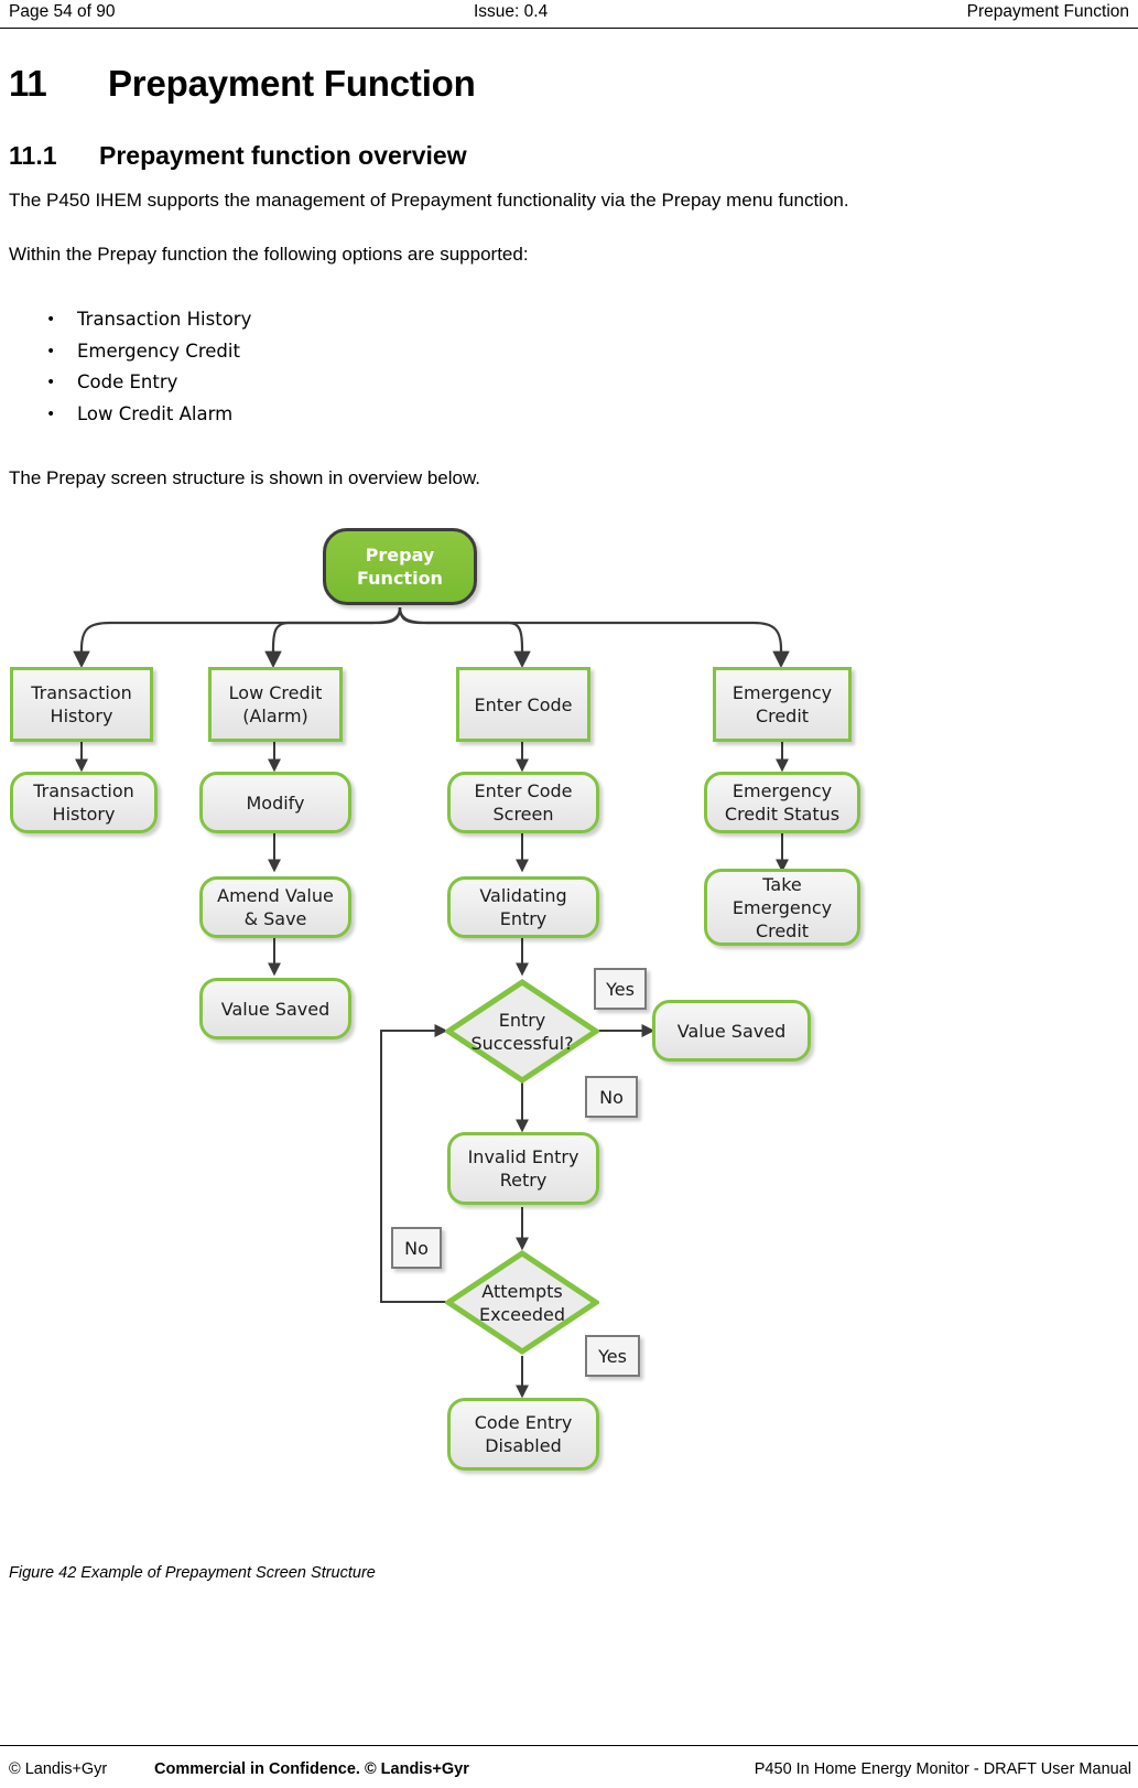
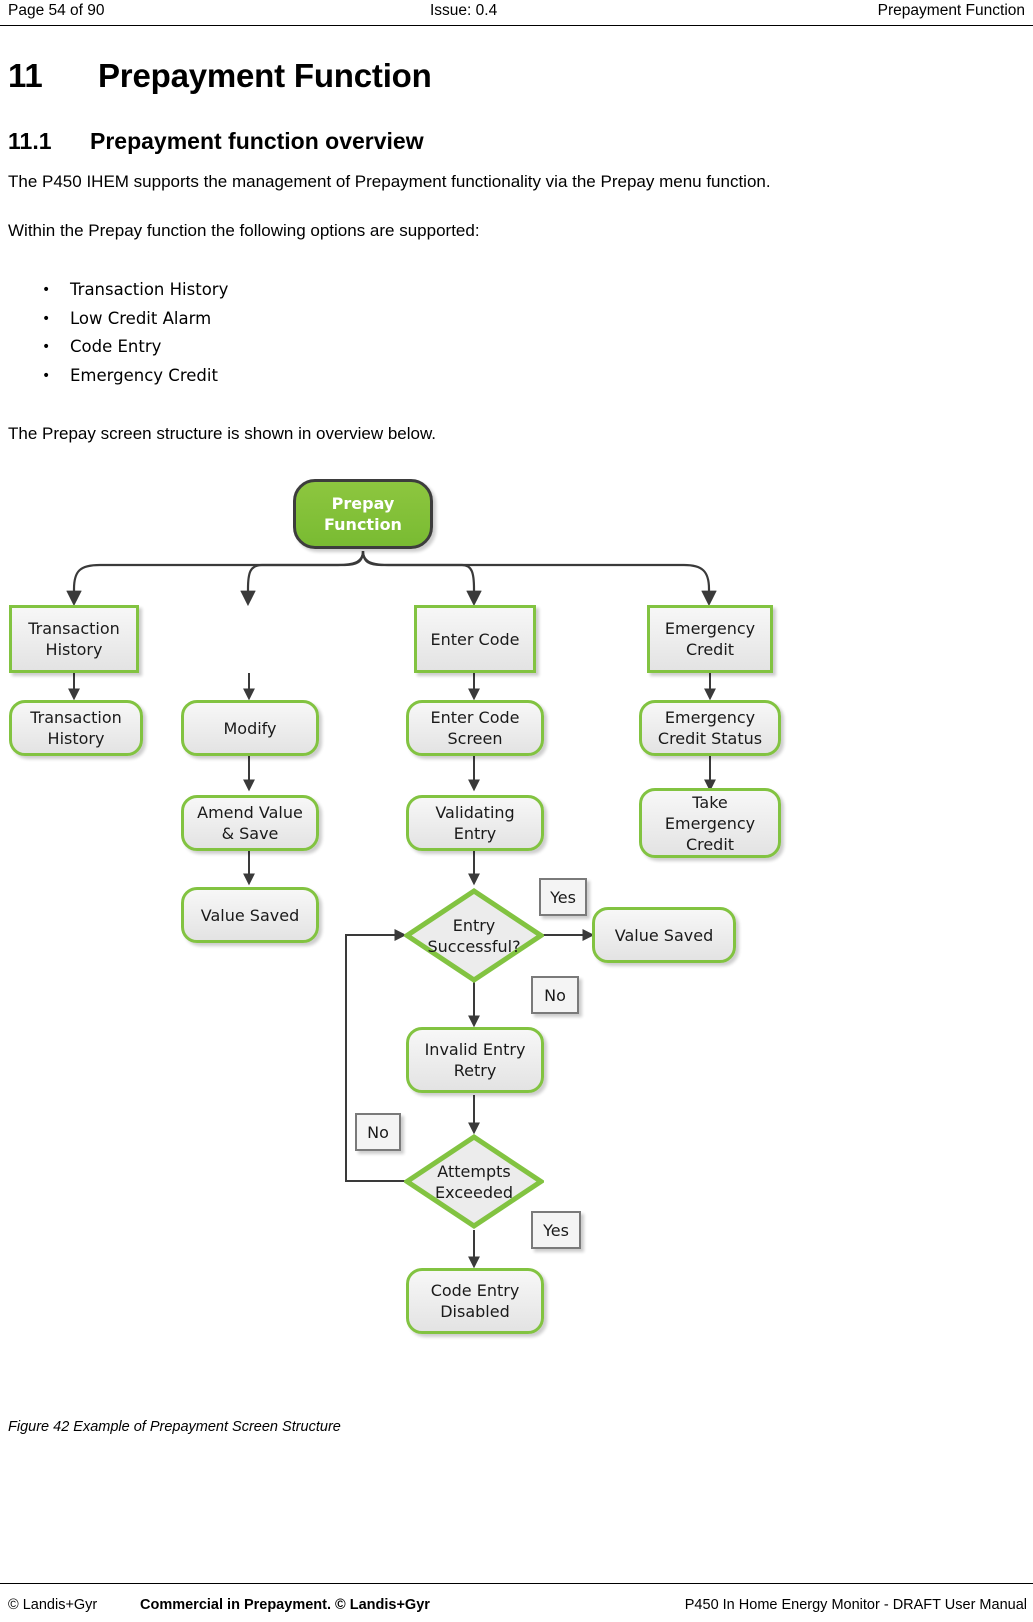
  Page 54 of 90
  Issue: 0.4
  Prepayment Function
  11 Prepayment Function
  11.1 Prepayment function overview
  The P450 IHEM supports the management of Prepayment functionality via the Prepay menu function.
  Within the Prepay function the following options are supported:
  Transaction History
- Emergency Credit
+ Low Credit Alarm
  Code Entry
- Low Credit Alarm
+ Emergency Credit
  The Prepay screen structure is shown in overview below.
  Prepay
  Function
  Transaction
  History
- Low Credit
- (Alarm)
  Enter Code
  Emergency
  Credit
  Transaction
  History
  Modify
  Enter Code
  Screen
  Emergency
  Credit Status
  Amend Value
  & Save
  Validating
  Entry
  Take
  Emergency
  Credit
  Value Saved
  Entry
  Successful?
  Yes
  Value Saved
  No
  Invalid Entry
  Retry
  No
  Attempts
  Exceeded
  Yes
  Code Entry
  Disabled
  Figure 42 Example of Prepayment Screen Structure
  © Landis+Gyr
- Commercial in Confidence. © Landis+Gyr
+ Commercial in Prepayment. © Landis+Gyr
  P450 In Home Energy Monitor - DRAFT User Manual
